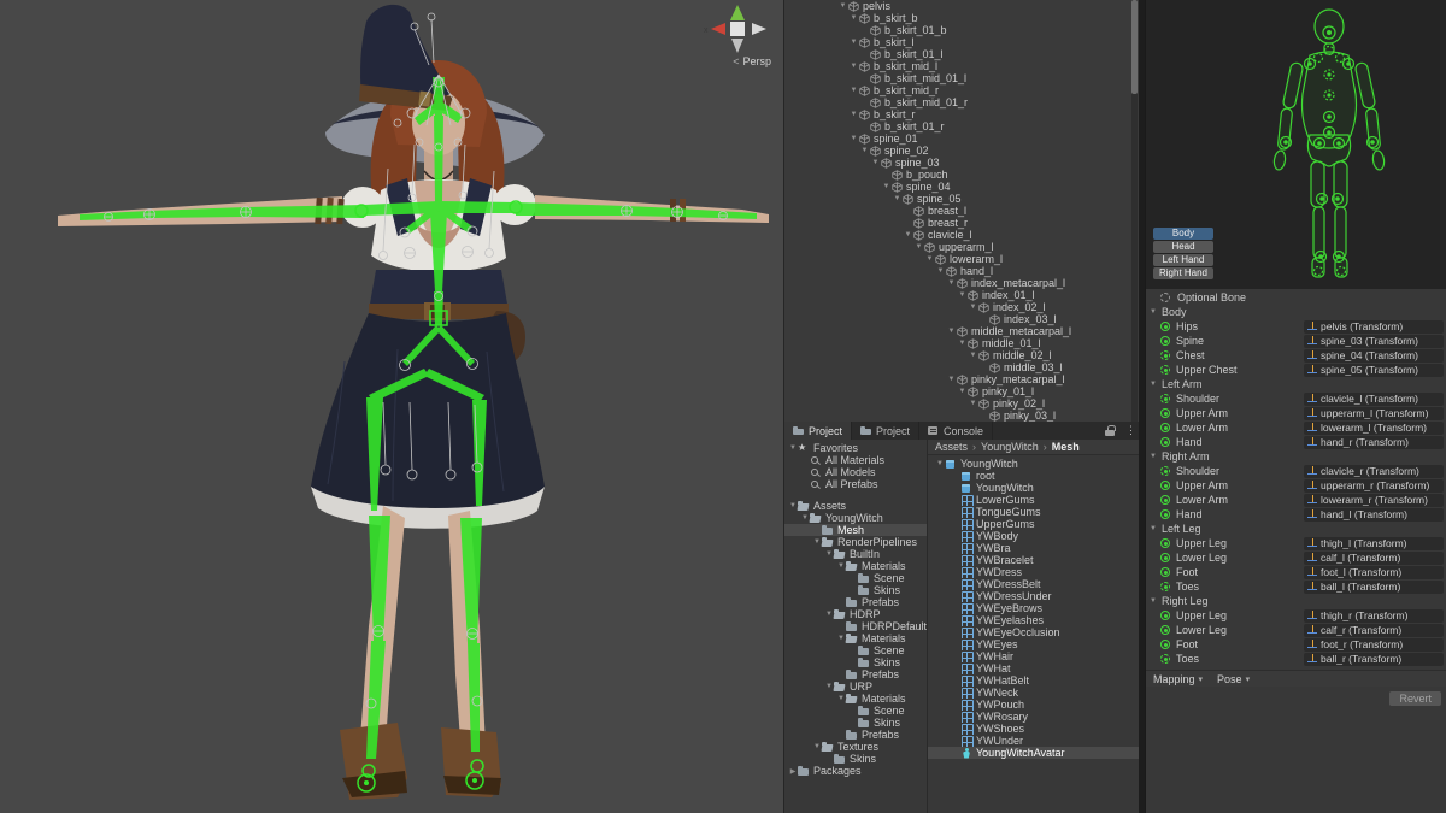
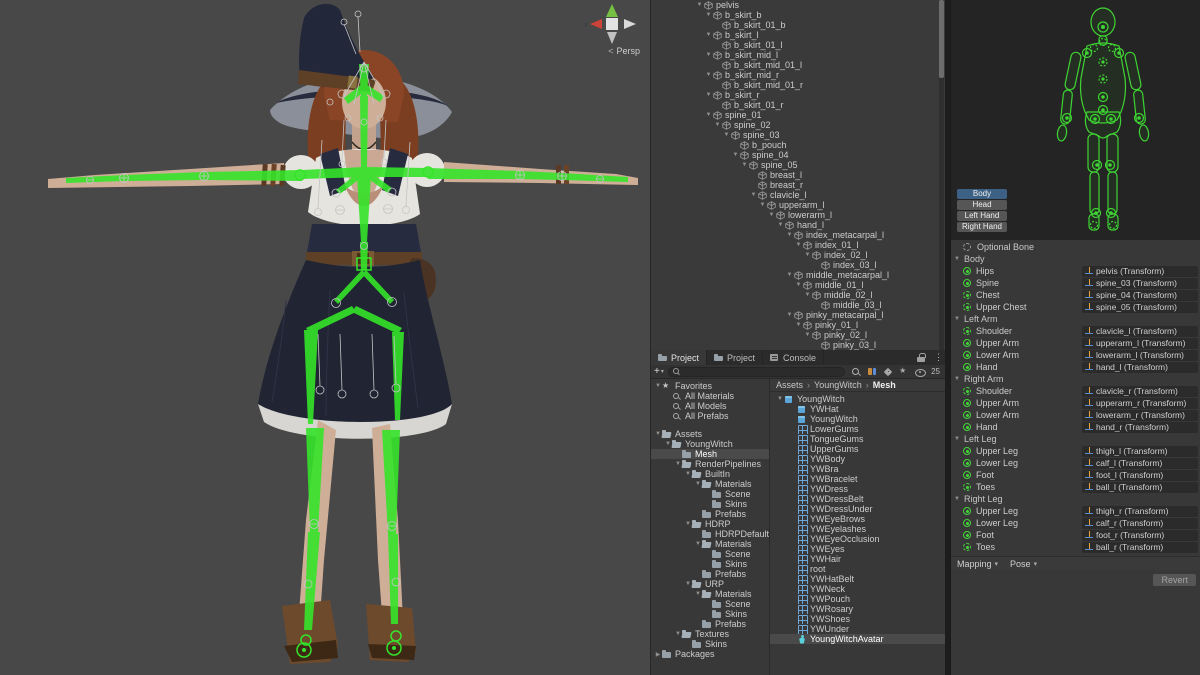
  Persp
  pelvis
  b_skirt_b
  b_skirt_01_b
  b_skirt_l
  b_skirt_01_l
  b_skirt_mid_l
  b_skirt_mid_01_l
  b_skirt_mid_r
  b_skirt_mid_01_r
  b_skirt_r
  b_skirt_01_r
  spine_01
  spine_02
  spine_03
  b_pouch
  spine_04
  spine_05
  breast_l
  breast_r
  clavicle_l
  upperarm_l
  lowerarm_l
  hand_l
  index_metacarpal_l
  index_01_l
  index_02_l
  index_03_l
  middle_metacarpal_l
  middle_01_l
  middle_02_l
  middle_03_l
  pinky_metacarpal_l
  pinky_01_l
  pinky_02_l
  pinky_03_l
  Project
  Project
  Console
+ +
+ 25
  Favorites
  All Materials
  All Models
  All Prefabs
  Assets
  YoungWitch
  Mesh
  RenderPipelines
  BuiltIn
  Materials
  Scene
  Skins
  Prefabs
  HDRP
  HDRPDefault
  Materials
  Scene
  Skins
  Prefabs
  URP
  Materials
  Scene
  Skins
  Prefabs
  Textures
  Skins
  Packages
  Assets
  YoungWitch
  Mesh
  YoungWitch
- root
+ YWHat
  YoungWitch
  LowerGums
  TongueGums
  UpperGums
  YWBody
  YWBra
  YWBracelet
  YWDress
  YWDressBelt
  YWDressUnder
  YWEyeBrows
  YWEyelashes
  YWEyeOcclusion
  YWEyes
  YWHair
- YWHat
+ root
  YWHatBelt
  YWNeck
  YWPouch
  YWRosary
  YWShoes
  YWUnder
  YoungWitchAvatar
  Body
  Head
  Left Hand
  Right Hand
  Optional Bone
  Body
  Hips
  pelvis (Transform)
  Spine
  spine_03 (Transform)
  Chest
  spine_04 (Transform)
  Upper Chest
  spine_05 (Transform)
  Left Arm
  Shoulder
  clavicle_l (Transform)
  Upper Arm
  upperarm_l (Transform)
  Lower Arm
  lowerarm_l (Transform)
  Hand
- hand_r (Transform)
+ hand_l (Transform)
  Right Arm
  Shoulder
  clavicle_r (Transform)
  Upper Arm
  upperarm_r (Transform)
  Lower Arm
  lowerarm_r (Transform)
  Hand
- hand_l (Transform)
+ hand_r (Transform)
  Left Leg
  Upper Leg
  thigh_l (Transform)
  Lower Leg
  calf_l (Transform)
  Foot
  foot_l (Transform)
  Toes
  ball_l (Transform)
  Right Leg
  Upper Leg
  thigh_r (Transform)
  Lower Leg
  calf_r (Transform)
  Foot
  foot_r (Transform)
  Toes
  ball_r (Transform)
  Mapping
  Pose
  Revert
